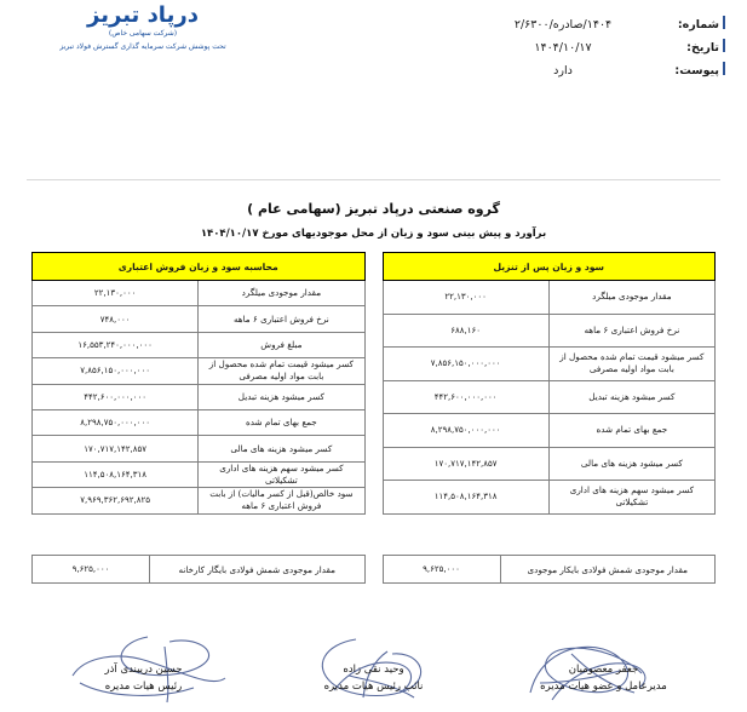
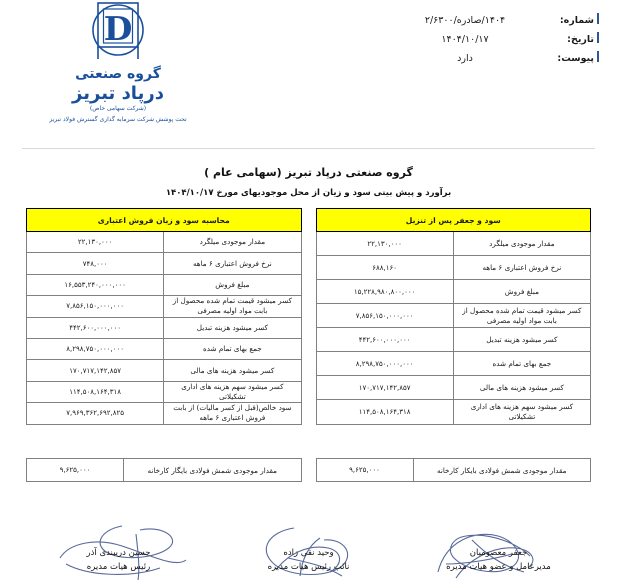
  شماره:
  ۱۴۰۴/صادره/۲/۶۳۰۰
  تاریخ:
  ۱۴۰۴/۱۰/۱۷
  پیوست:
  دارد
+ D
+ گروه صنعتی
  درپاد تبریز
  گروه صنعتی درپاد تبریز (سهامی عام )
  برآورد و پیش بینی سود و زیان از محل موجودیهای مورخ ۱۴۰۴/۱۰/۱۷
- سود و زیان پس از تنزیل
+ سود و جعفر پس از تنزیل
  مقدار موجودی میلگرد	۲۲,۱۳۰,۰۰۰
  نرخ فروش اعتباری ۶ ماهه	۶۸۸,۱۶۰
+ مبلغ فروش	۱۵,۲۲۸,۹۸۰,۸۰۰,۰۰۰
  کسر میشود قیمت تمام شده محصول از بابت مواد اولیه مصرفی	۷,۸۵۶,۱۵۰,۰۰۰,۰۰۰
  کسر میشود هزینه تبدیل	۴۴۲,۶۰۰,۰۰۰,۰۰۰
  جمع بهای تمام شده	۸,۲۹۸,۷۵۰,۰۰۰,۰۰۰
  کسر میشود هزینه های مالی	۱۷۰,۷۱۷,۱۴۲,۸۵۷
  کسر میشود سهم هزینه های اداری تشکیلاتی	۱۱۴,۵۰۸,۱۶۴,۳۱۸
  محاسبه سود و زیان فروش اعتباری
  مقدار موجودی میلگرد	۲۲,۱۳۰,۰۰۰
  نرخ فروش اعتباری ۶ ماهه	۷۴۸,۰۰۰
  مبلغ فروش	۱۶,۵۵۳,۲۴۰,۰۰۰,۰۰۰
  کسر میشود قیمت تمام شده محصول از بابت مواد اولیه مصرفی	۷,۸۵۶,۱۵۰,۰۰۰,۰۰۰
  کسر میشود هزینه تبدیل	۴۴۲,۶۰۰,۰۰۰,۰۰۰
  جمع بهای تمام شده	۸,۲۹۸,۷۵۰,۰۰۰,۰۰۰
  کسر میشود هزینه های مالی	۱۷۰,۷۱۷,۱۴۲,۸۵۷
  کسر میشود سهم هزینه های اداری تشکیلاتی	۱۱۴,۵۰۸,۱۶۴,۳۱۸
  سود خالص(قبل از کسر مالیات) از بابت فروش اعتباری ۶ ماهه	۷,۹۶۹,۳۶۲,۶۹۲,۸۲۵
- مقدار موجودی شمش فولادی بایکار موجودی	۹,۶۲۵,۰۰۰
+ مقدار موجودی شمش فولادی بایکار کارخانه	۹,۶۲۵,۰۰۰
  مقدار موجودی شمش فولادی بایگار کارخانه	۹,۶۲۵,۰۰۰
  جعفر معصومیان
  مدیرعامل و عضو هیات مدیره
  وحید نقی زاده
  نائب رئیس هیات مدیره
  حسین دریبندی آذر
  رئیس هیات مدیره
